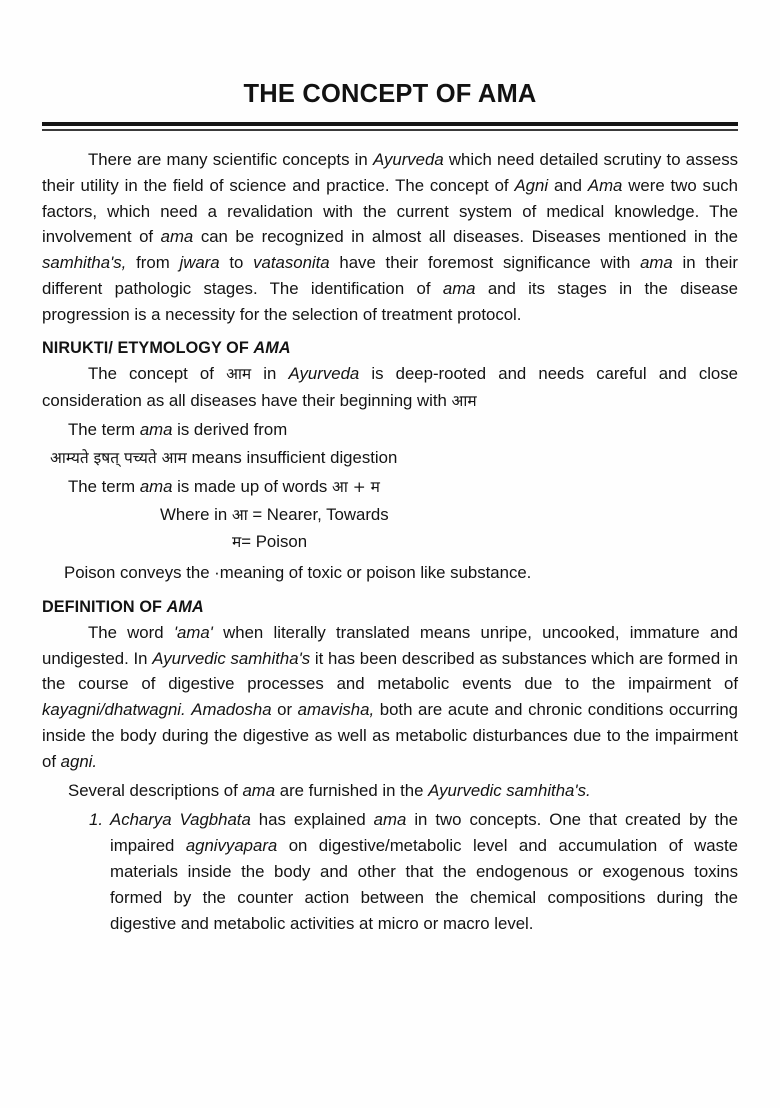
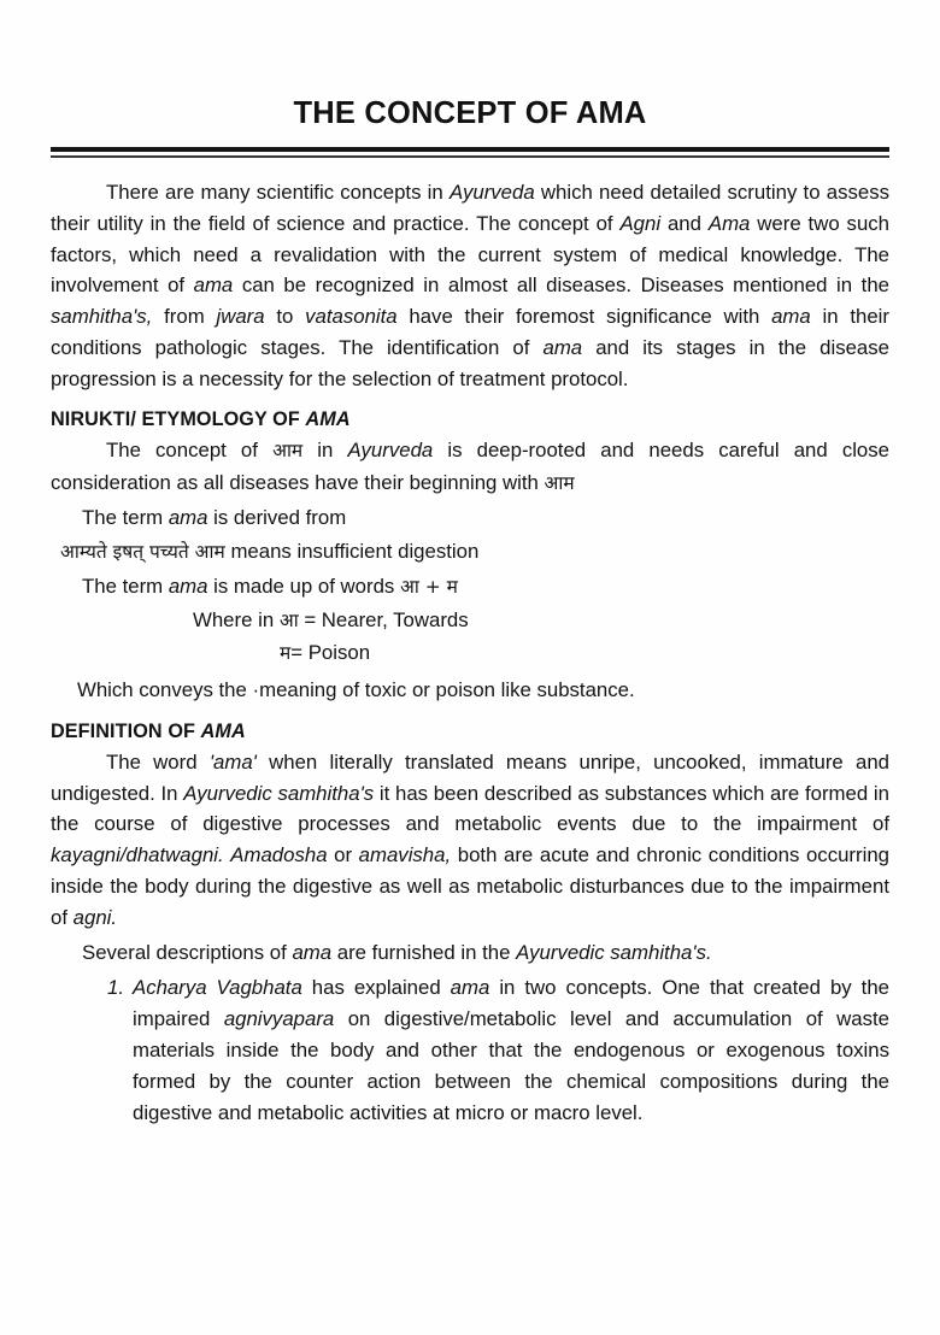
  THE CONCEPT OF AMA
- There are many scientific concepts in Ayurveda which need detailed scrutiny to assess their utility in the field of science and practice. The concept of Agni and Ama were two such factors, which need a revalidation with the current system of medical knowledge. The involvement of ama can be recognized in almost all diseases. Diseases mentioned in the samhitha's, from jwara to vatasonita have their foremost significance with ama in their different pathologic stages. The identification of ama and its stages in the disease progression is a necessity for the selection of treatment protocol.
+ There are many scientific concepts in Ayurveda which need detailed scrutiny to assess their utility in the field of science and practice. The concept of Agni and Ama were two such factors, which need a revalidation with the current system of medical knowledge. The involvement of ama can be recognized in almost all diseases. Diseases mentioned in the samhitha's, from jwara to vatasonita have their foremost significance with ama in their conditions pathologic stages. The identification of ama and its stages in the disease progression is a necessity for the selection of treatment protocol.
  NIRUKTI/ ETYMOLOGY OF AMA
  The concept of आम in Ayurveda is deep-rooted and needs careful and close consideration as all diseases have their beginning with आम
  The term ama is derived from
  आम्यते इषत् पच्यते आम means insufficient digestion
  The term ama is made up of words आ + म
  Where in आ = Nearer, Towards
  म= Poison
- Poison conveys the ·meaning of toxic or poison like substance.
+ Which conveys the ·meaning of toxic or poison like substance.
  DEFINITION OF AMA
  The word 'ama' when literally translated means unripe, uncooked, immature and undigested. In Ayurvedic samhitha's it has been described as substances which are formed in the course of digestive processes and metabolic events due to the impairment of kayagni/dhatwagni. Amadosha or amavisha, both are acute and chronic conditions occurring inside the body during the digestive as well as metabolic disturbances due to the impairment of agni.
  Several descriptions of ama are furnished in the Ayurvedic samhitha's.
  1.
  Acharya Vagbhata has explained ama in two concepts. One that created by the impaired agnivyapara on digestive/metabolic level and accumulation of waste materials inside the body and other that the endogenous or exogenous toxins formed by the counter action between the chemical compositions during the digestive and metabolic activities at micro or macro level.
